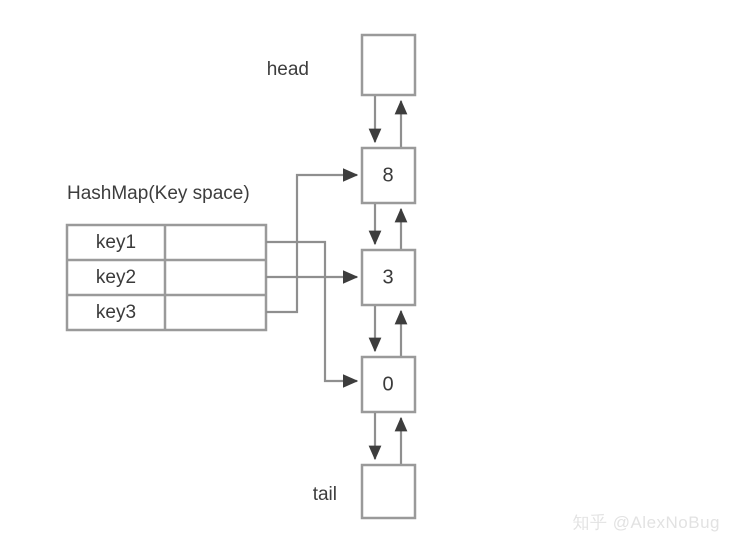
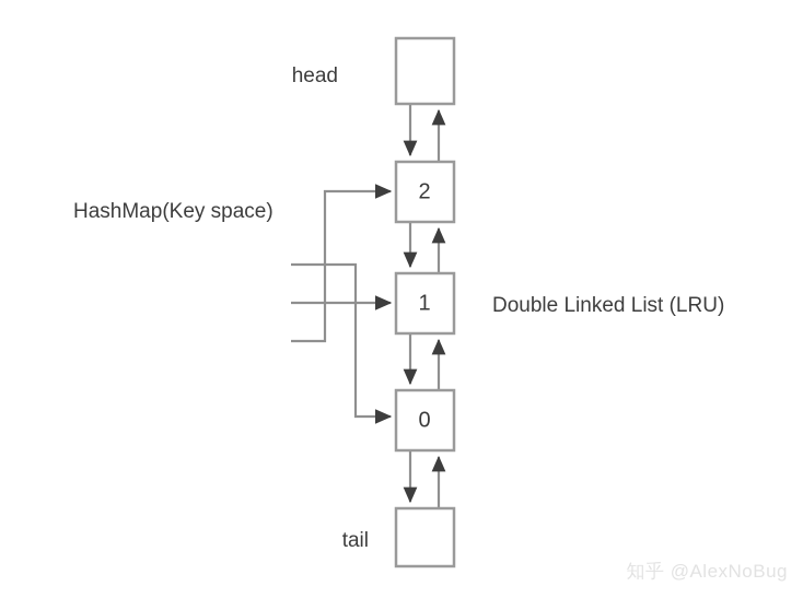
- key1
- key2
- key3
- 8
+ 2
- 3
+ 1
  0
  head
  tail
  HashMap(Key space)
+ Double Linked List (LRU)
  知乎 @AlexNoBug
